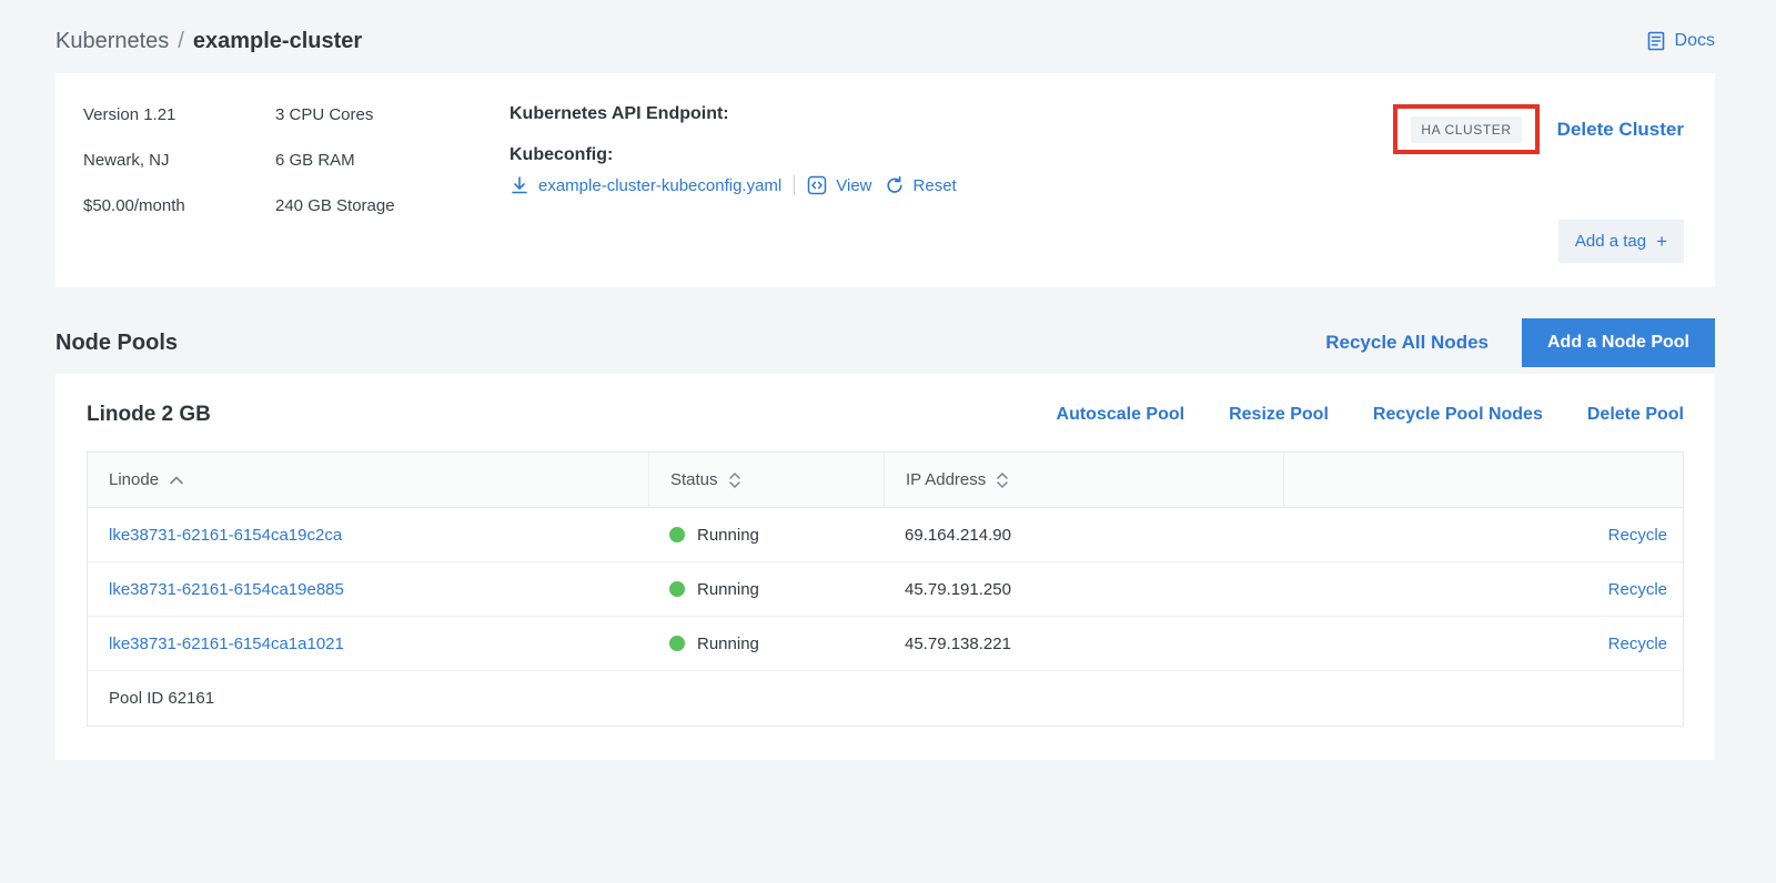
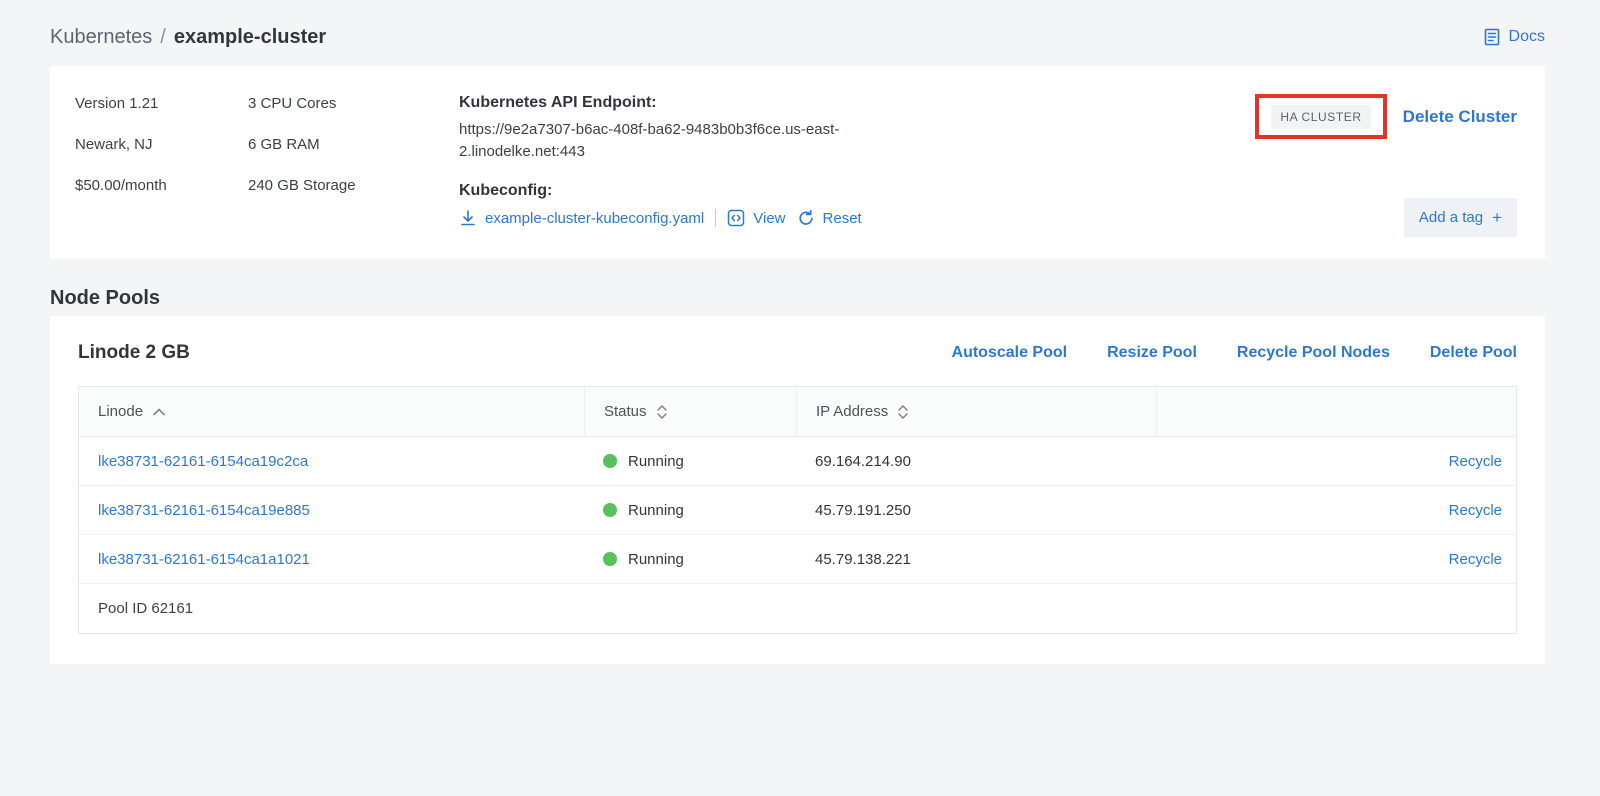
  Kubernetes
  /
  example-cluster
  Docs
  Version 1.21
  Newark, NJ
  $50.00/month
  3 CPU Cores
  6 GB RAM
  240 GB Storage
  Kubernetes API Endpoint:
+ https://9e2a7307-b6ac-408f-ba62-9483b0b3f6ce.us-east-2.linodelke.net:443
  Kubeconfig:
  example-cluster-kubeconfig.yaml
  View
  Reset
  HA CLUSTER
  Delete Cluster
  Add a tag
  +
  Node Pools
- Recycle All Nodes
- Add a Node Pool
  Linode 2 GB
  Autoscale Pool
  Resize Pool
  Recycle Pool Nodes
  Delete Pool
  Linode
  Status
  IP Address
  lke38731-62161-6154ca19c2ca
  Running
  69.164.214.90
  Recycle
  lke38731-62161-6154ca19e885
  Running
  45.79.191.250
  Recycle
  lke38731-62161-6154ca1a1021
  Running
  45.79.138.221
  Recycle
  Pool ID 62161
